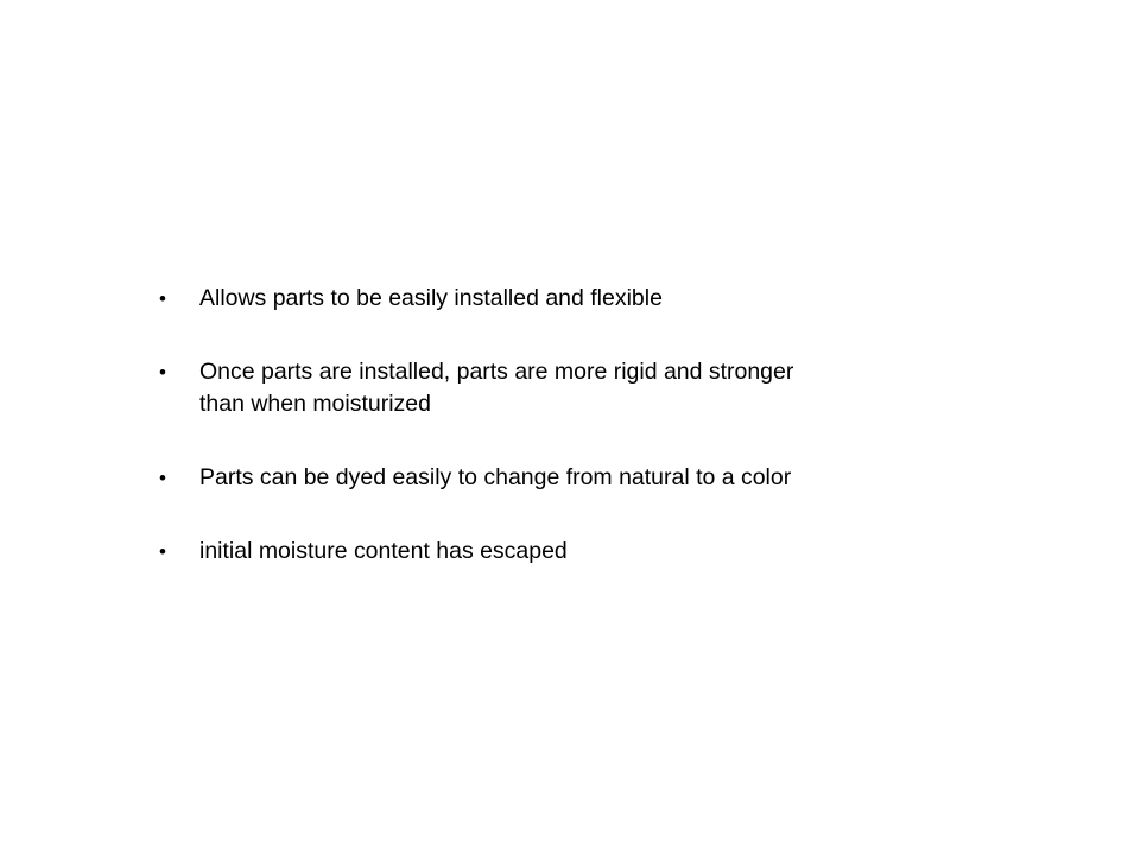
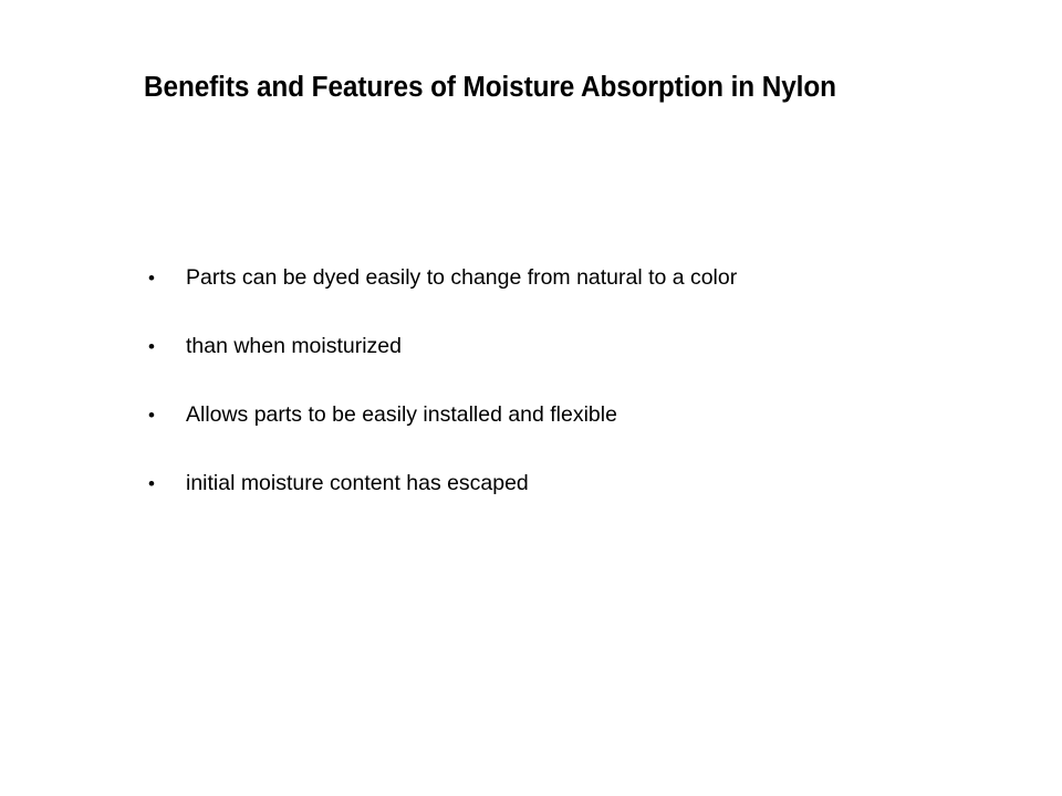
+ Benefits and Features of Moisture Absorption in Nylon
  •
- Allows parts to be easily installed and flexible
+ Parts can be dyed easily to change from natural to a color
  •
- Once parts are installed, parts are more rigid and stronger
  than when moisturized
  •
- Parts can be dyed easily to change from natural to a color
+ Allows parts to be easily installed and flexible
  •
  initial moisture content has escaped
